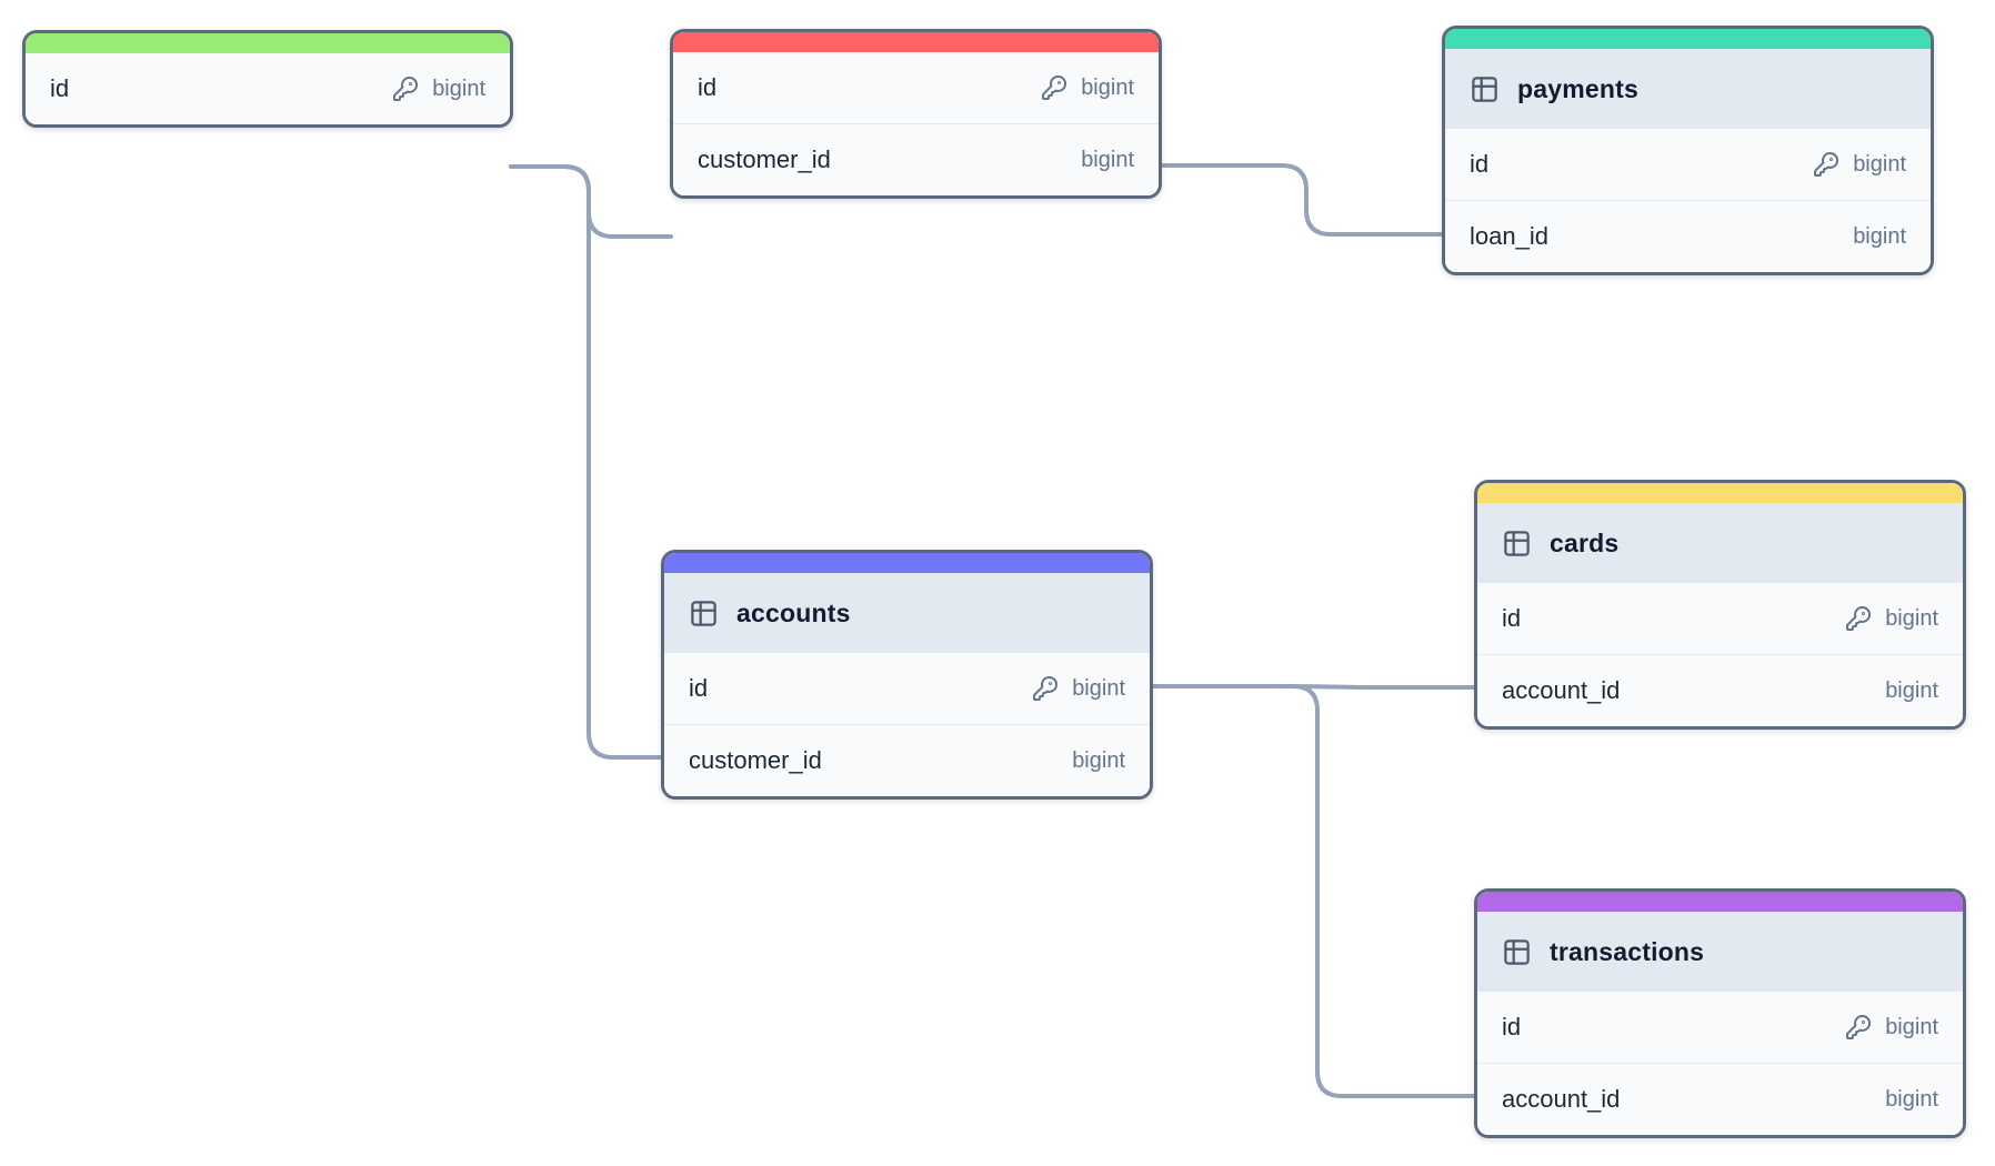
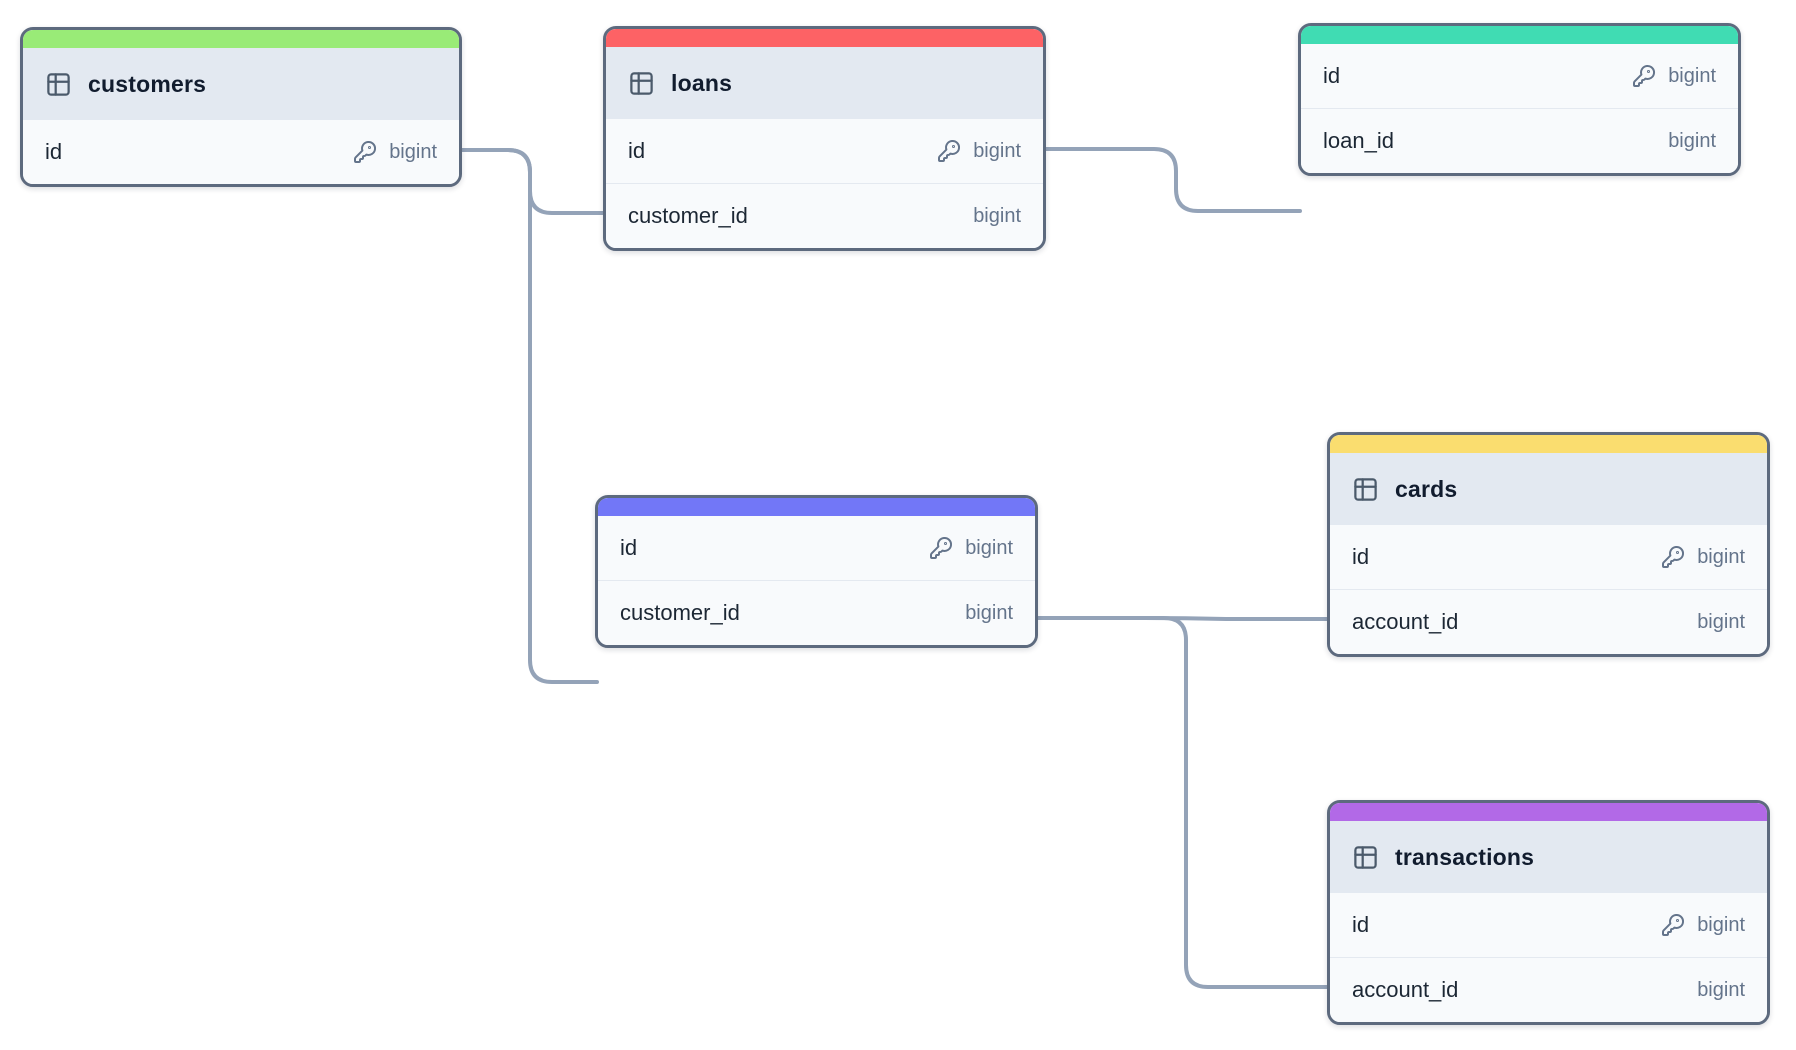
+ customers
  id
  bigint
+ loans
  id
  bigint
  customer_id
  bigint
- payments
  id
  bigint
  loan_id
  bigint
- accounts
  id
  bigint
  customer_id
  bigint
  cards
  id
  bigint
  account_id
  bigint
  transactions
  id
  bigint
  account_id
  bigint
